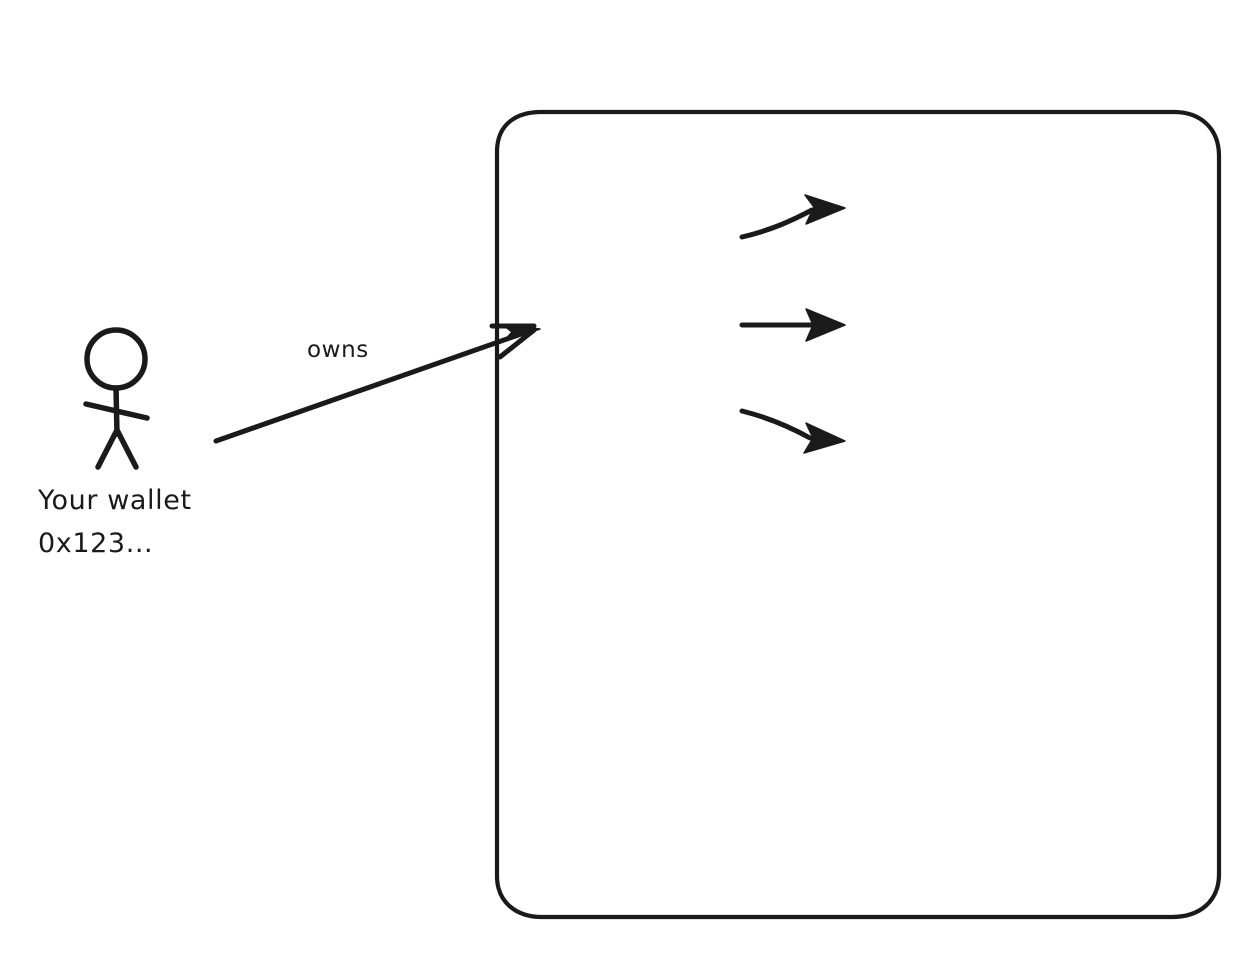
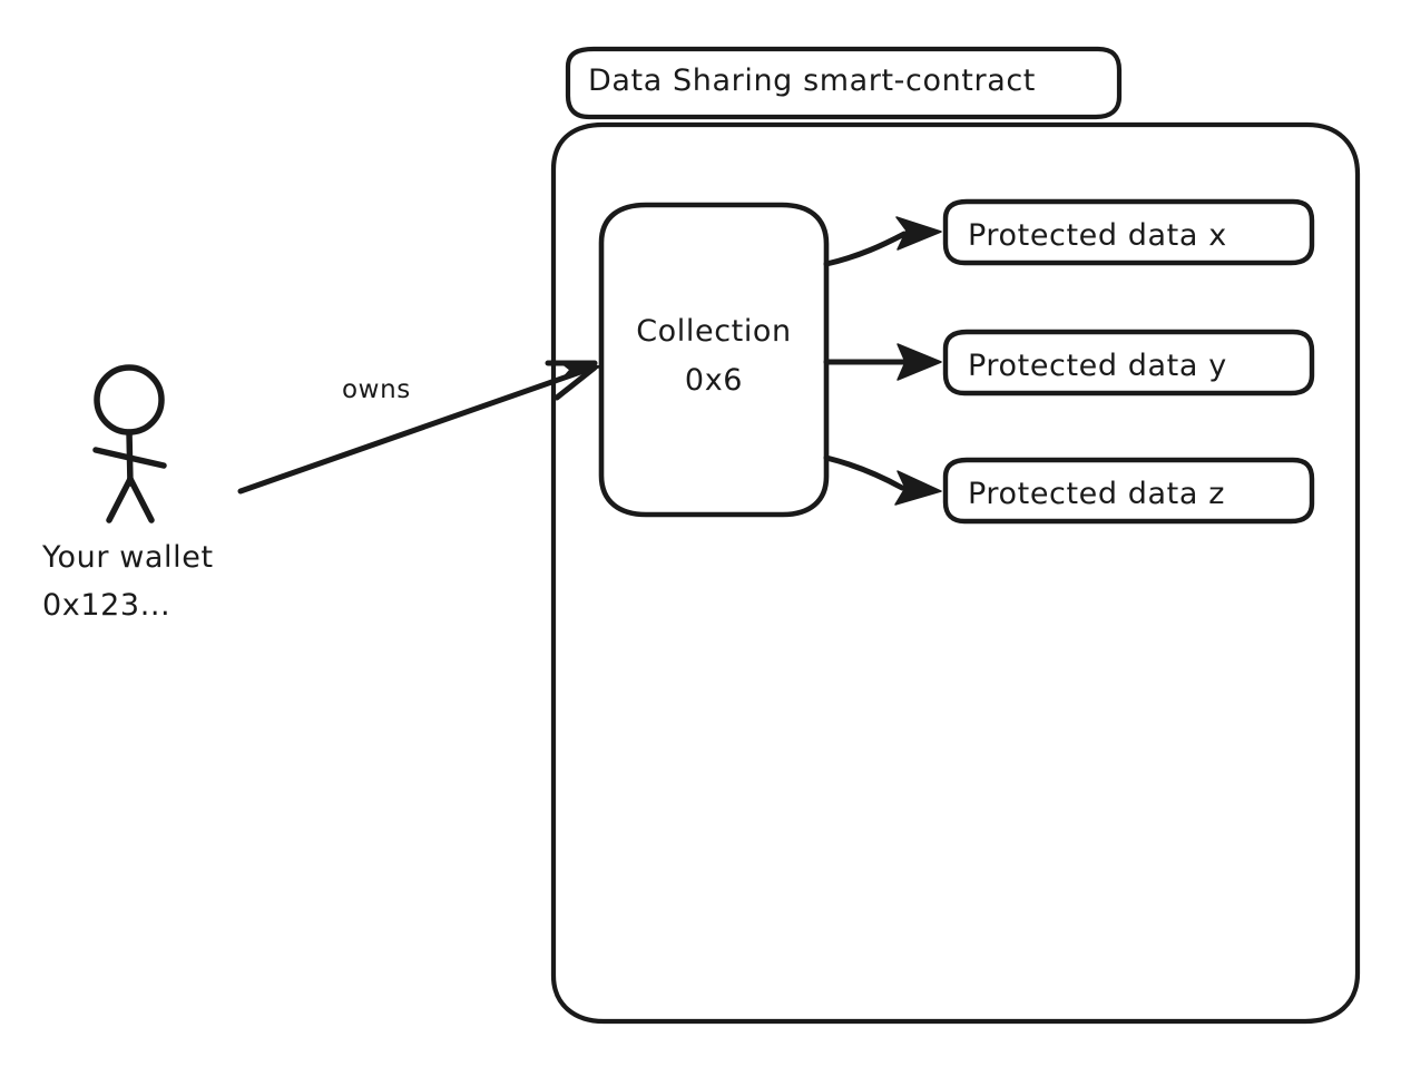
+ Data Sharing smart-contract
+ Collection
+ 0x6
+ Protected data x
+ Protected data y
+ Protected data z
  owns
  Your wallet
  0x123...
